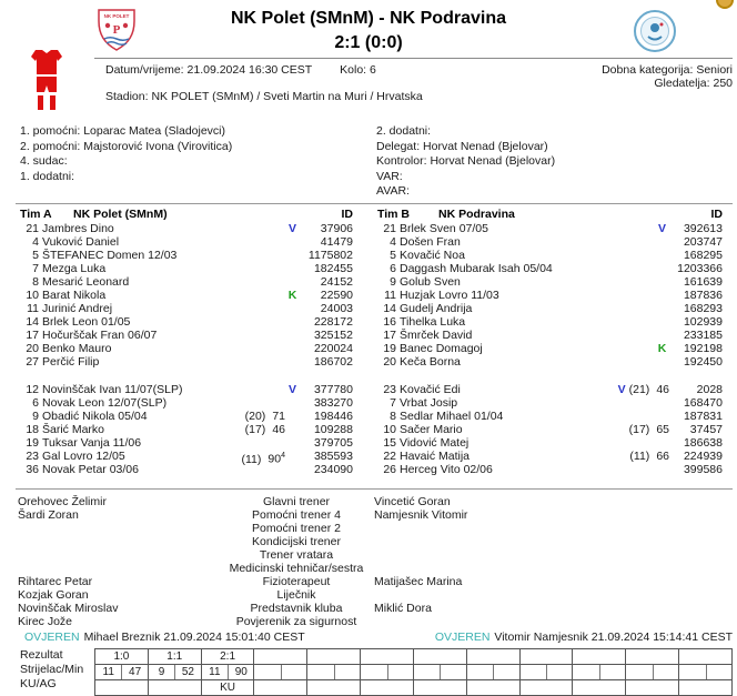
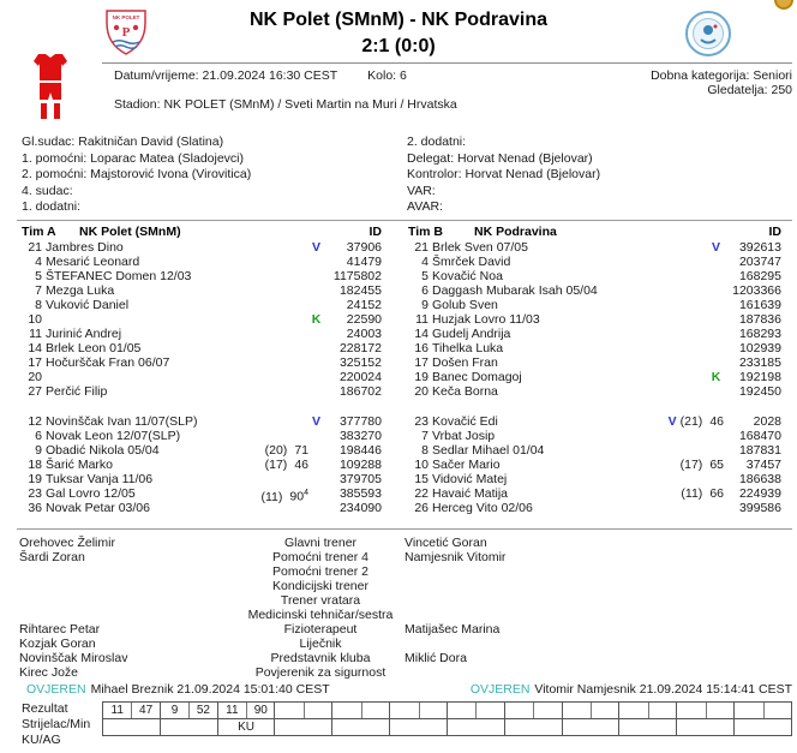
  P
  NK Polet (SMnM) - NK Podravina
  2:1 (0:0)
  Datum/vrijeme: 21.09.2024 16:30 CEST
  Kolo: 6
  Dobna kategorija: Seniori
  Gledatelja: 250
  Stadion: NK POLET (SMnM) / Sveti Martin na Muri / Hrvatska
+ Gl.sudac: Rakitničan David (Slatina)
  1. pomoćni: Loparac Matea (Sladojevci)
  2. pomoćni: Majstorović Ivona (Virovitica)
  4. sudac:
  1. dodatni:
  2. dodatni:
  Delegat: Horvat Nenad (Bjelovar)
  Kontrolor: Horvat Nenad (Bjelovar)
  VAR:
  AVAR:
  Tim A
  NK Polet (SMnM)
  ID
  21
  Jambres Dino
  V
  37906
  4
- Vuković Daniel
+ Mesarić Leonard
  41479
  5
  ŠTEFANEC Domen 12/03
  1175802
  7
  Mezga Luka
  182455
  8
- Mesarić Leonard
+ Vuković Daniel
  24152
  10
- Barat Nikola
  K
  22590
  11
  Jurinić Andrej
  24003
  14
  Brlek Leon 01/05
  228172
  17
  Hočurščak Fran 06/07
  325152
  20
- Benko Mauro
  220024
  27
  Perčić Filip
  186702
  12
  Novinščak Ivan 11/07(SLP)
  V
  377780
  6
  Novak Leon 12/07(SLP)
  383270
  9
  Obadić Nikola 05/04
  (20)
  71
  198446
  18
  Šarić Marko
  (17)
  46
  109288
  19
  Tuksar Vanja 11/06
  379705
  23
  Gal Lovro 12/05
  (11)
  385593
  36
  Novak Petar 03/06
  234090
  Tim B
  NK Podravina
  ID
  21
  Brlek Sven 07/05
  V
  392613
  4
- Došen Fran
+ Šmrček David
  203747
  5
  Kovačić Noa
  168295
  6
  Daggash Mubarak Isah 05/04
  1203366
  9
  Golub Sven
  161639
  11
  Huzjak Lovro 11/03
  187836
  14
  Gudelj Andrija
  168293
  16
  Tihelka Luka
  102939
  17
- Šmrček David
+ Došen Fran
  233185
  19
  Banec Domagoj
  K
  192198
  20
  Keča Borna
  192450
  23
  Kovačić Edi
  V
  (21)
  46
  2028
  7
  Vrbat Josip
  168470
  8
  Sedlar Mihael 01/04
  187831
  10
  Sačer Mario
  (17)
  65
  37457
  15
  Vidović Matej
  186638
  22
  Havaić Matija
  (11)
  66
  224939
  26
  Herceg Vito 02/06
  399586
  Orehovec Želimir
  Glavni trener
  Vincetić Goran
  Šardi Zoran
  Pomoćni trener 4
  Namjesnik Vitomir
  Pomoćni trener 2
  Kondicijski trener
  Trener vratara
  Medicinski tehničar/sestra
  Rihtarec Petar
  Fizioterapeut
  Matijašec Marina
  Kozjak Goran
  Liječnik
  Novinščak Miroslav
  Predstavnik kluba
  Miklić Dora
  Kirec Jože
  Povjerenik za sigurnost
  OVJEREN Mihael Breznik 21.09.2024 15:01:40 CEST
  OVJEREN Vitomir Namjesnik 21.09.2024 15:14:41 CEST
  Rezultat
  Strijelac/Min
  KU/AG
- 1:0
- 1:1
- 2:1
  11
  47
  9
  52
  11
  90
  KU
